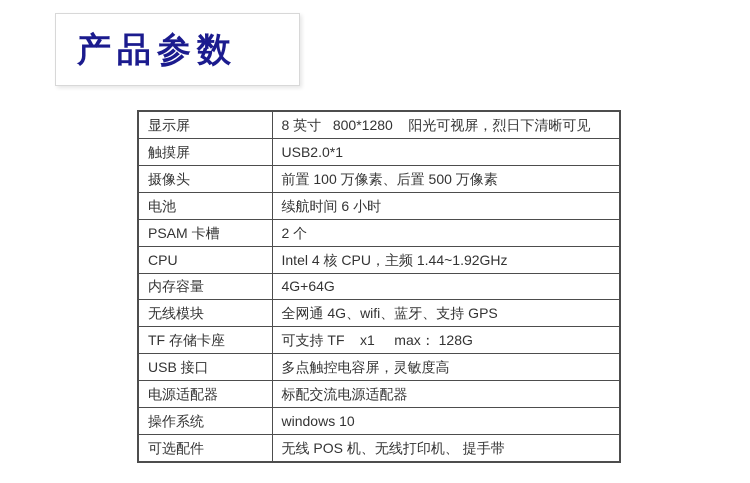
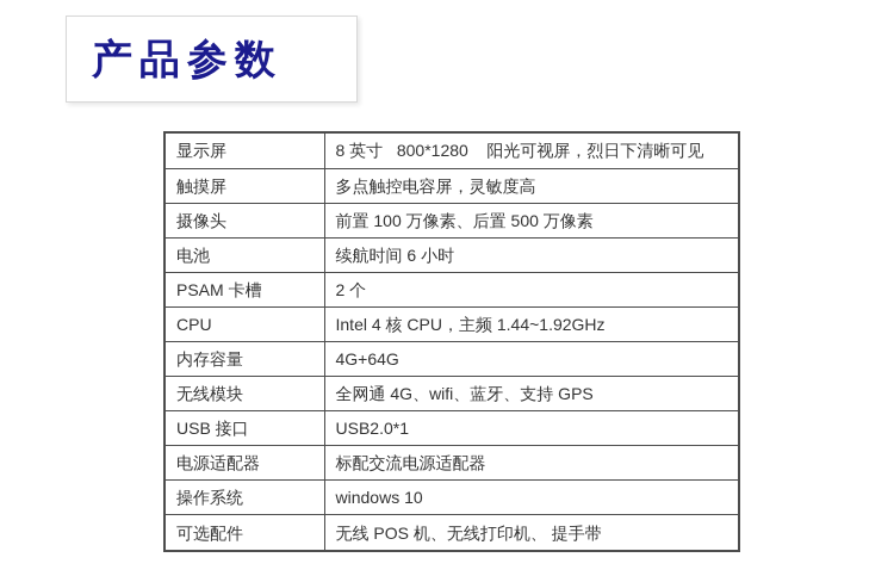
  产品参数
  显示屏	8 英寸 800*1280 阳光可视屏，烈日下清晰可见
- 触摸屏	USB2.0*1
+ 触摸屏	多点触控电容屏，灵敏度高
  摄像头	前置 100 万像素、后置 500 万像素
  电池	续航时间 6 小时
  PSAM 卡槽	2 个
  CPU	Intel 4 核 CPU，主频 1.44~1.92GHz
  内存容量	4G+64G
  无线模块	全网通 4G、wifi、蓝牙、支持 GPS
- TF 存储卡座	可支持 TF x1 max： 128G
- USB 接口	多点触控电容屏，灵敏度高
+ USB 接口	USB2.0*1
  电源适配器	标配交流电源适配器
  操作系统	windows 10
  可选配件	无线 POS 机、无线打印机、 提手带
